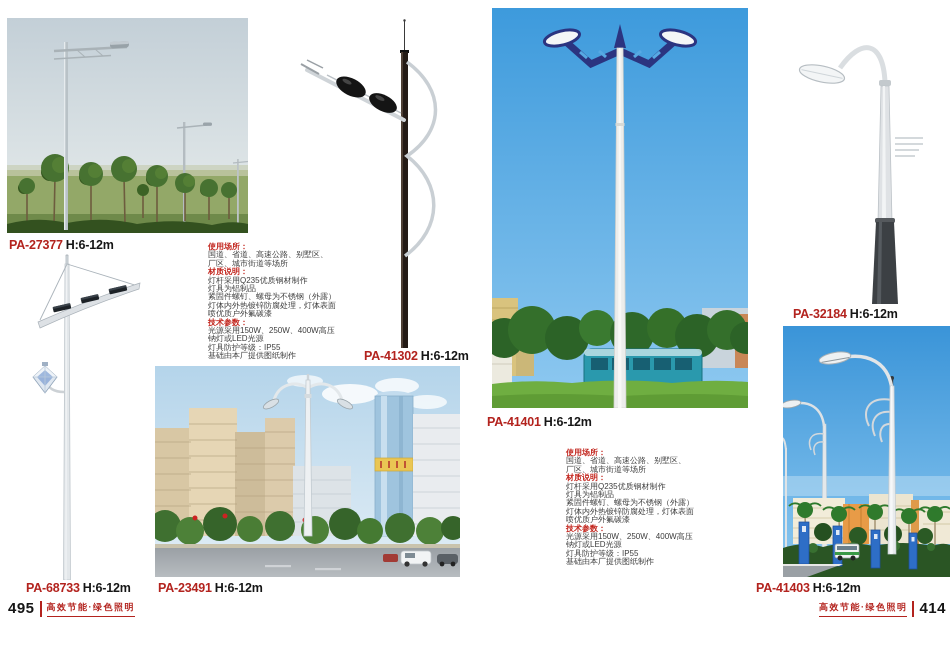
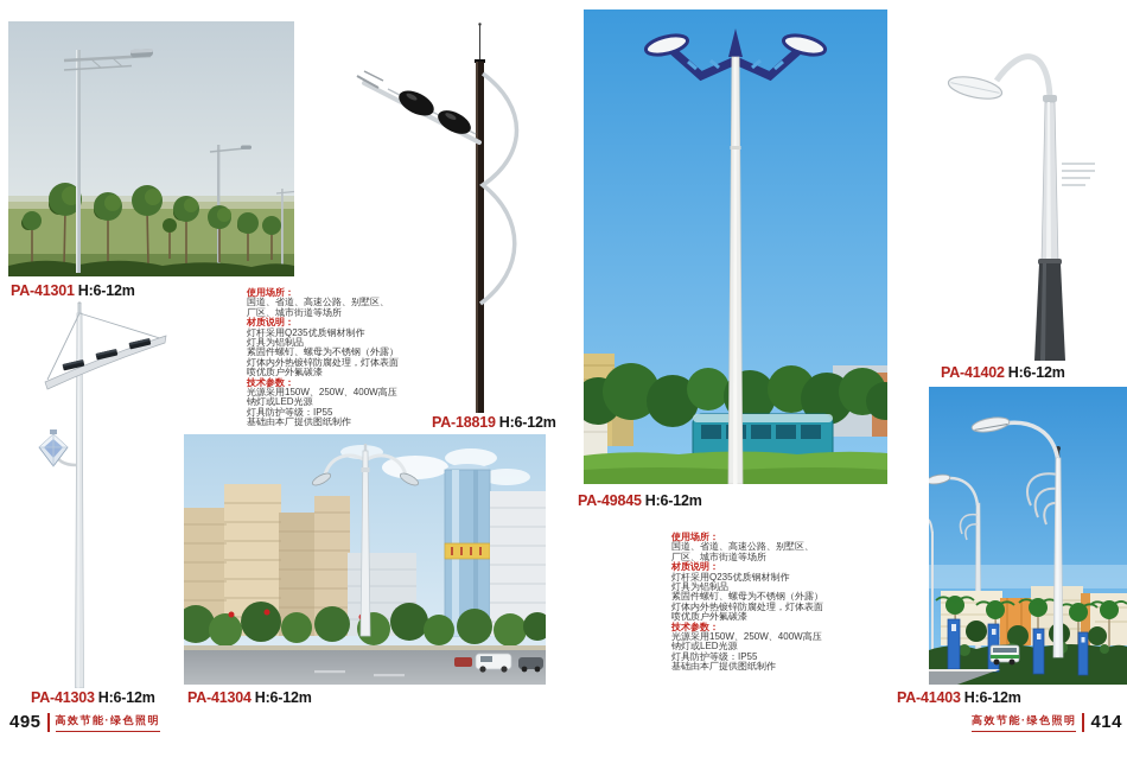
- PA-27377 H:6-12m
+ PA-41301 H:6-12m
- PA-68733 H:6-12m
+ PA-41303 H:6-12m
- PA-41302 H:6-12m
+ PA-18819 H:6-12m
  使用场所：
  国道、省道、高速公路、别墅区、
  厂区、城市街道等场所
  材质说明：
  灯杆采用Q235优质钢材制作
  灯具为铝制品
  紧固件螺钉、螺母为不锈钢（外露）
  灯体内外热镀锌防腐处理，灯体表面
  喷优质户外氟碳漆
  技术参数：
  光源采用150W、250W、400W高压
  钠灯或LED光源
  灯具防护等级：IP55
  基础由本厂提供图纸制作
- PA-23491 H:6-12m
+ PA-41304 H:6-12m
  495
  高效节能·绿色照明
- PA-41401 H:6-12m
+ PA-49845 H:6-12m
  使用场所：
  国道、省道、高速公路、别墅区、
  厂区、城市街道等场所
  材质说明：
  灯杆采用Q235优质钢材制作
  灯具为铝制品
  紧固件螺钉、螺母为不锈钢（外露）
  灯体内外热镀锌防腐处理，灯体表面
  喷优质户外氟碳漆
  技术参数：
  光源采用150W、250W、400W高压
  钠灯或LED光源
  灯具防护等级：IP55
  基础由本厂提供图纸制作
- PA-32184 H:6-12m
+ PA-41402 H:6-12m
  PA-41403 H:6-12m
  高效节能·绿色照明
  414
